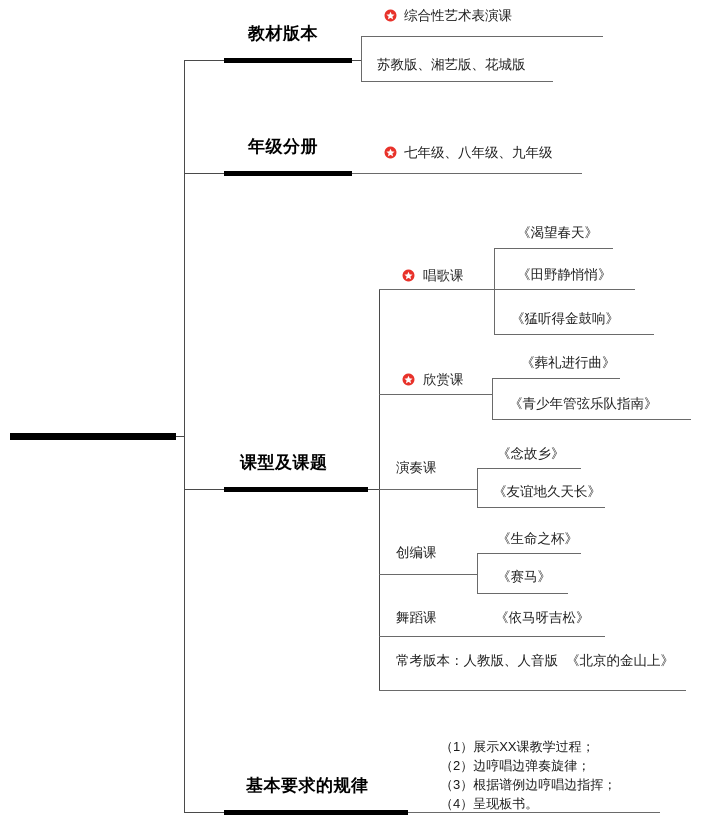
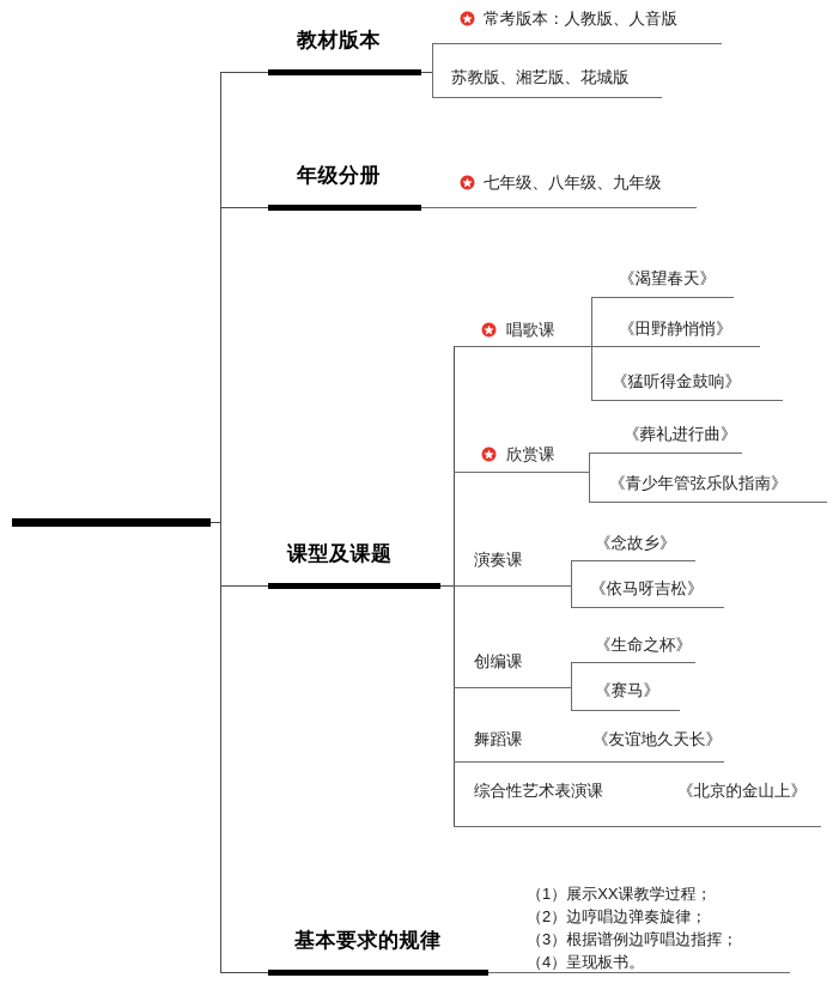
  教材版本
- 综合性艺术表演课
+ 常考版本：人教版、人音版
  苏教版、湘艺版、花城版
  年级分册
  七年级、八年级、九年级
  课型及课题
  唱歌课
  《渴望春天》
  《田野静悄悄》
  《猛听得金鼓响》
  欣赏课
  《葬礼进行曲》
  《青少年管弦乐队指南》
  演奏课
  《念故乡》
- 《友谊地久天长》
+ 《依马呀吉松》
  创编课
  《生命之杯》
  《赛马》
  舞蹈课
- 《依马呀吉松》
+ 《友谊地久天长》
- 常考版本：人教版、人音版
+ 综合性艺术表演课
  《北京的金山上》
  基本要求的规律
  （1）展示XX课教学过程；
  （2）边哼唱边弹奏旋律；
  （3）根据谱例边哼唱边指挥；
  （4）呈现板书。
